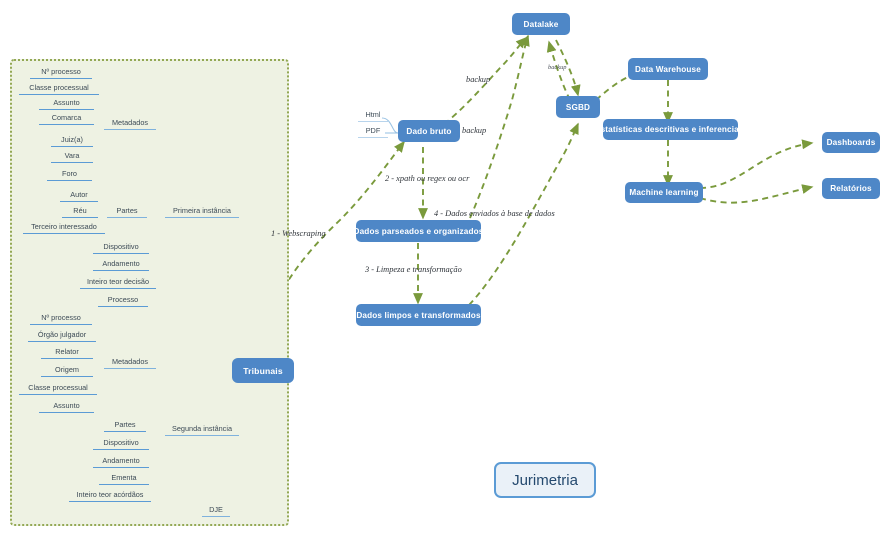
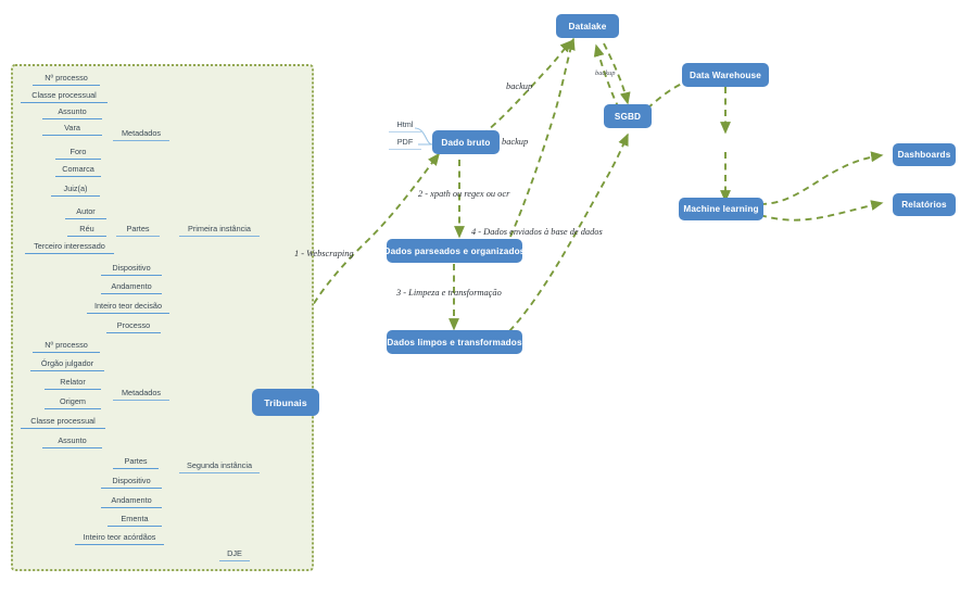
  Nº processo
  Classe processual
  Assunto
- Comarca
+ Vara
- Juiz(a)
+ Foro
- Vara
+ Comarca
- Foro
+ Juiz(a)
  Metadados
  Autor
  Réu
  Terceiro interessado
  Partes
  Dispositivo
  Andamento
  Inteiro teor decisão
  Processo
  Primeira instância
  Nº processo
  Órgão julgador
  Relator
  Origem
  Classe processual
  Assunto
  Metadados
  Partes
  Dispositivo
  Andamento
  Ementa
  Inteiro teor acórdãos
  Segunda instância
  DJE
  Html
  PDF
  Tribunais
  Dado bruto
  Dados parseados e organizados
  Dados limpos e transformados
  Datalake
  SGBD
  Data Warehouse
- Estatísticas descritivas e inferenciais
  Machine learning
  Dashboards
  Relatórios
- Jurimetria
  1 - Webscraping
  2 - xpath ou regex ou ocr
  3 - Limpeza e transformação
  4 - Dados enviados à base de dados
  backup
  backup
